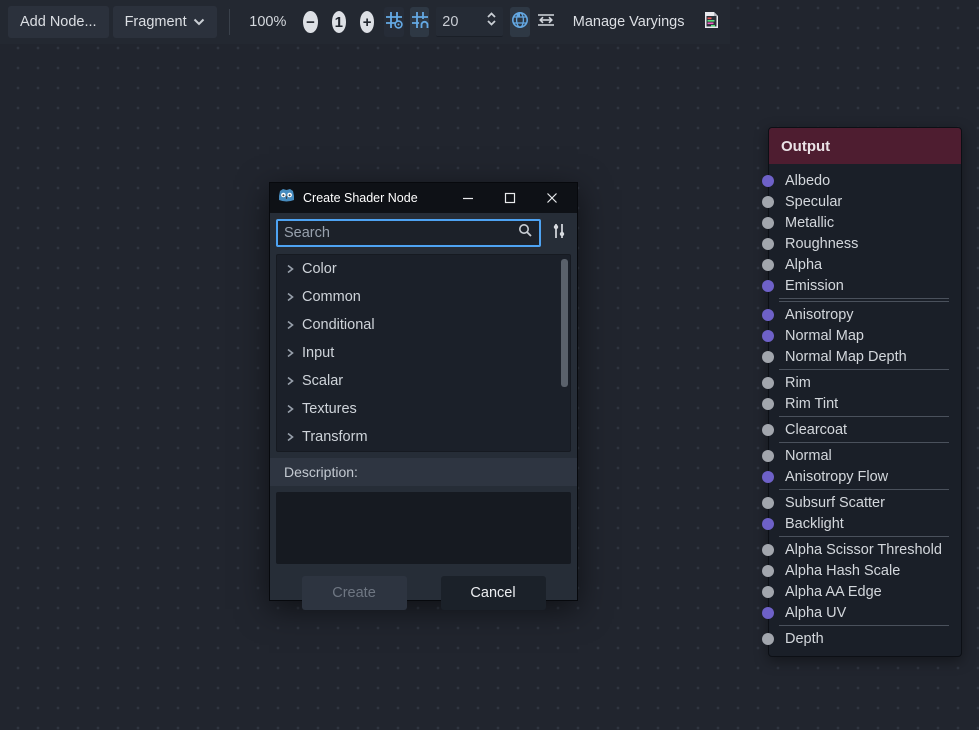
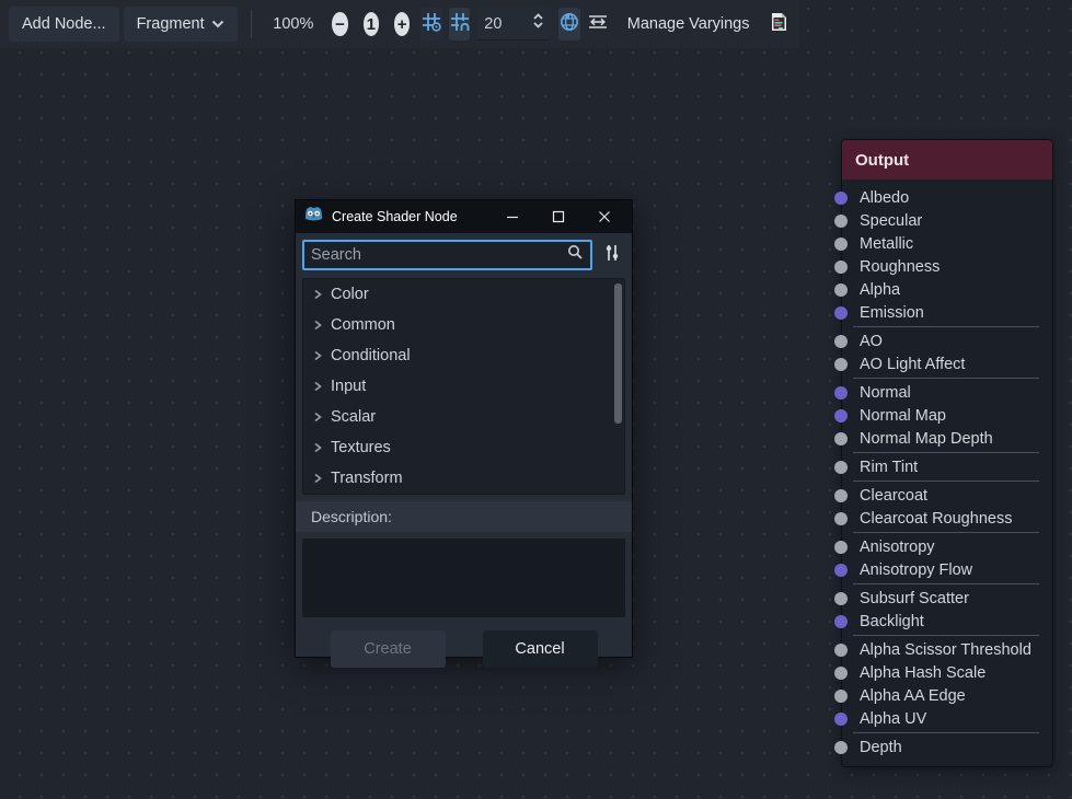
  Add Node...
  Fragment
  100%
  −
  1
  +
  20
  Manage Varyings
  Create Shader Node
  Search
  Color
  Common
  Conditional
  Input
  Scalar
  Textures
  Transform
  Description:
  Create
  Cancel
  Output
  Albedo
  Specular
  Metallic
  Roughness
  Alpha
  Emission
+ AO
+ AO Light Affect
- Anisotropy
+ Normal
  Normal Map
  Normal Map Depth
- Rim
  Rim Tint
  Clearcoat
+ Clearcoat Roughness
- Normal
+ Anisotropy
  Anisotropy Flow
  Subsurf Scatter
  Backlight
  Alpha Scissor Threshold
  Alpha Hash Scale
  Alpha AA Edge
  Alpha UV
  Depth
